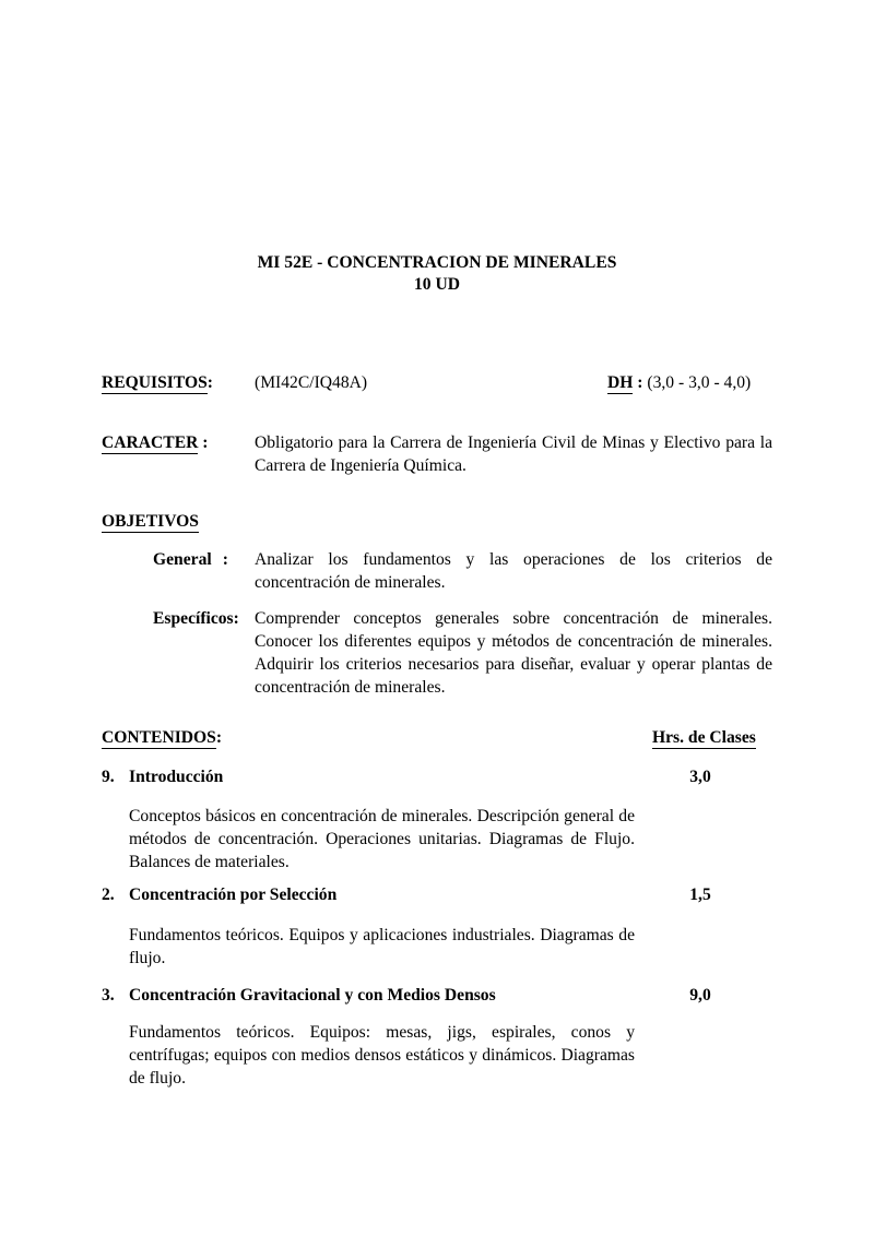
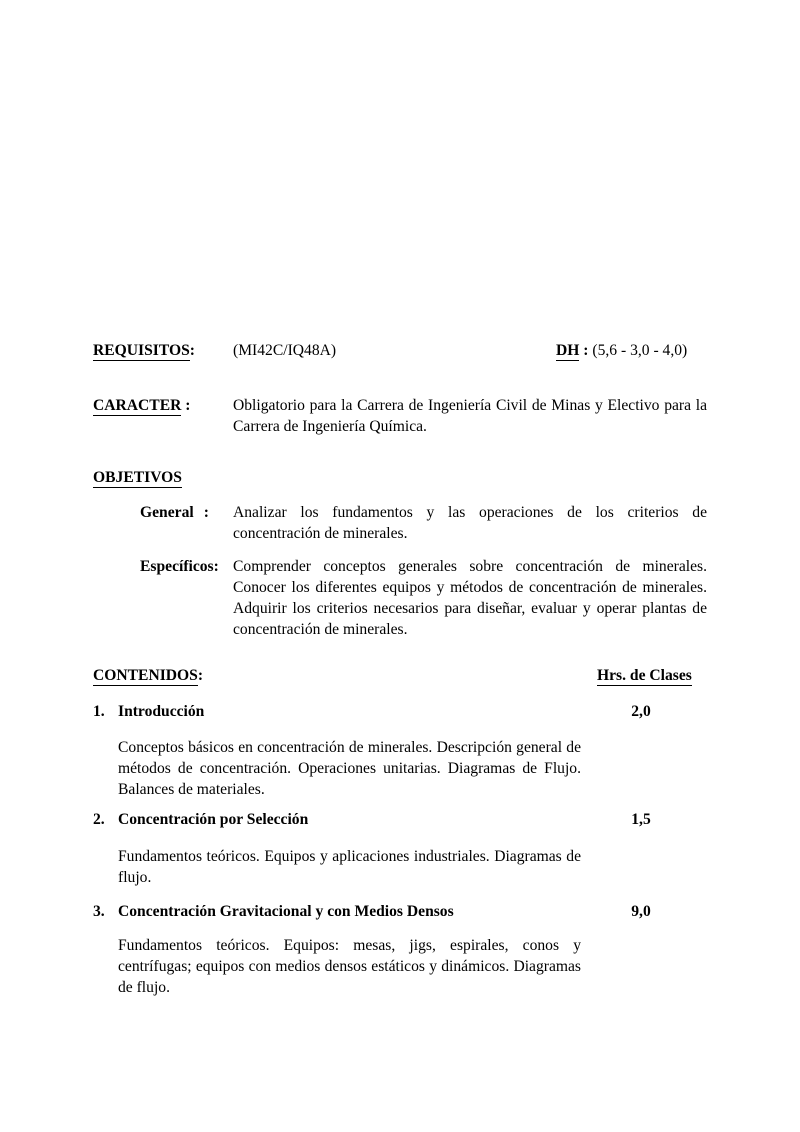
- MI 52E - CONCENTRACION DE MINERALES
- 10 UD
  REQUISITOS:
  (MI42C/IQ48A)
- DH : (3,0 - 3,0 - 4,0)
+ DH : (5,6 - 3,0 - 4,0)
  CARACTER :
  Obligatorio para la Carrera de Ingeniería Civil de Minas y Electivo para la Carrera de Ingeniería Química.
  OBJETIVOS
  General
  :
  Analizar los fundamentos y las operaciones de los criterios de concentración de minerales.
  Específicos:
  Comprender conceptos generales sobre concentración de minerales. Conocer los diferentes equipos y métodos de concentración de minerales. Adquirir los criterios necesarios para diseñar, evaluar y operar plantas de concentración de minerales.
  CONTENIDOS:
  Hrs. de Clases
- 9. Introducción
+ 1. Introducción
- 3,0
+ 2,0
  Conceptos básicos en concentración de minerales. Descripción general de métodos de concentración. Operaciones unitarias. Diagramas de Flujo. Balances de materiales.
  2. Concentración por Selección
  1,5
  Fundamentos teóricos. Equipos y aplicaciones industriales. Diagramas de flujo.
  3. Concentración Gravitacional y con Medios Densos
  9,0
  Fundamentos teóricos. Equipos: mesas, jigs, espirales, conos y centrífugas; equipos con medios densos estáticos y dinámicos. Diagramas de flujo.
